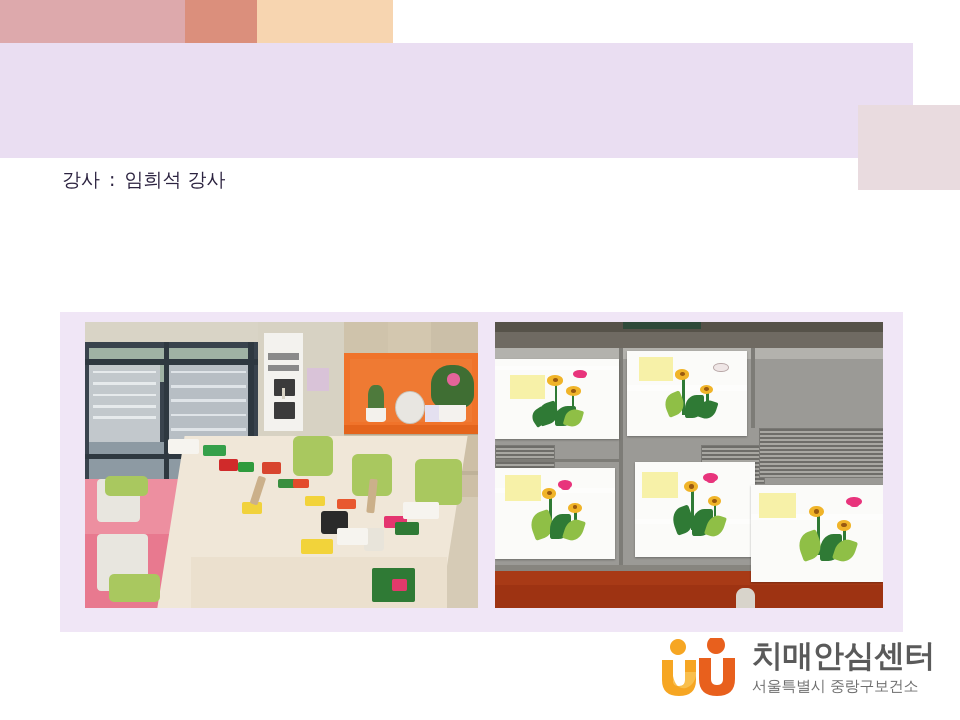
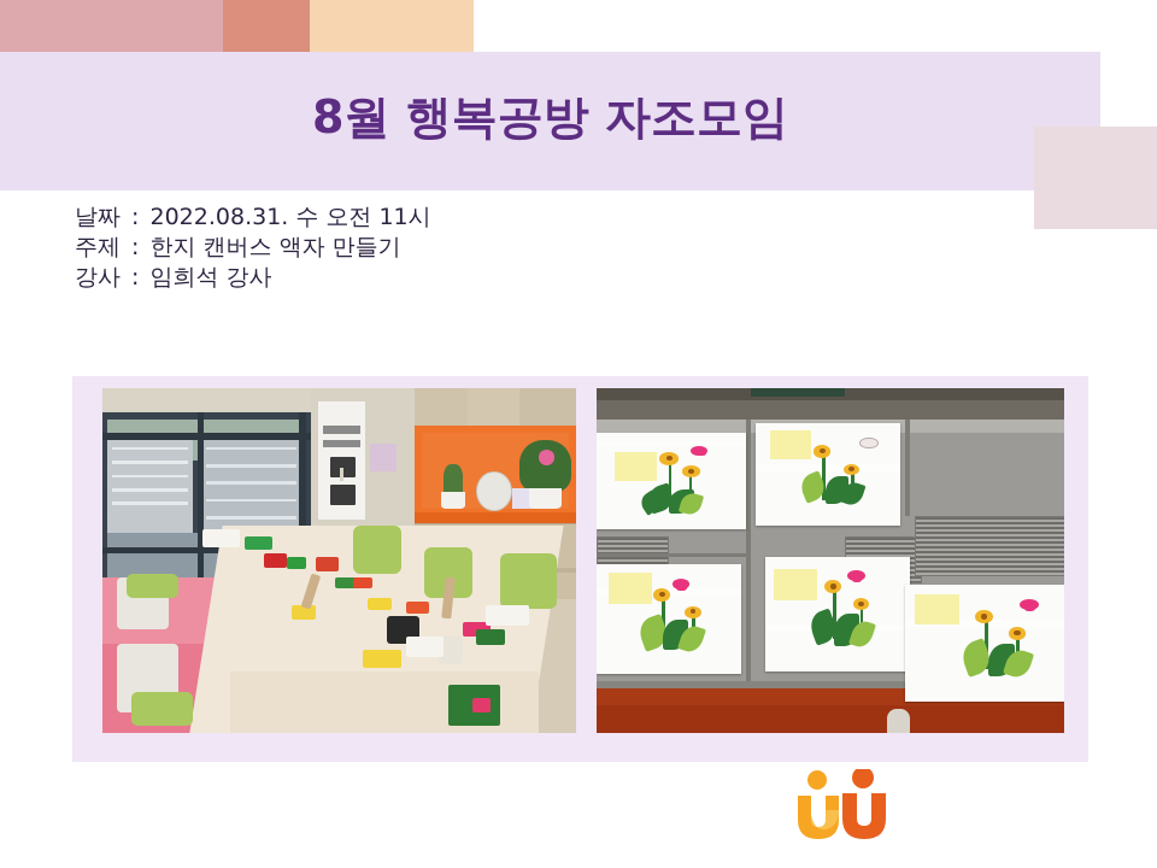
+ 8월 행복공방 자조모임
+ 날짜 : 2022.08.31. 수 오전 11시
+ 주제 : 한지 캔버스 액자 만들기
  강사 : 임희석 강사
- 치매안심센터
- 서울특별시 중랑구보건소
